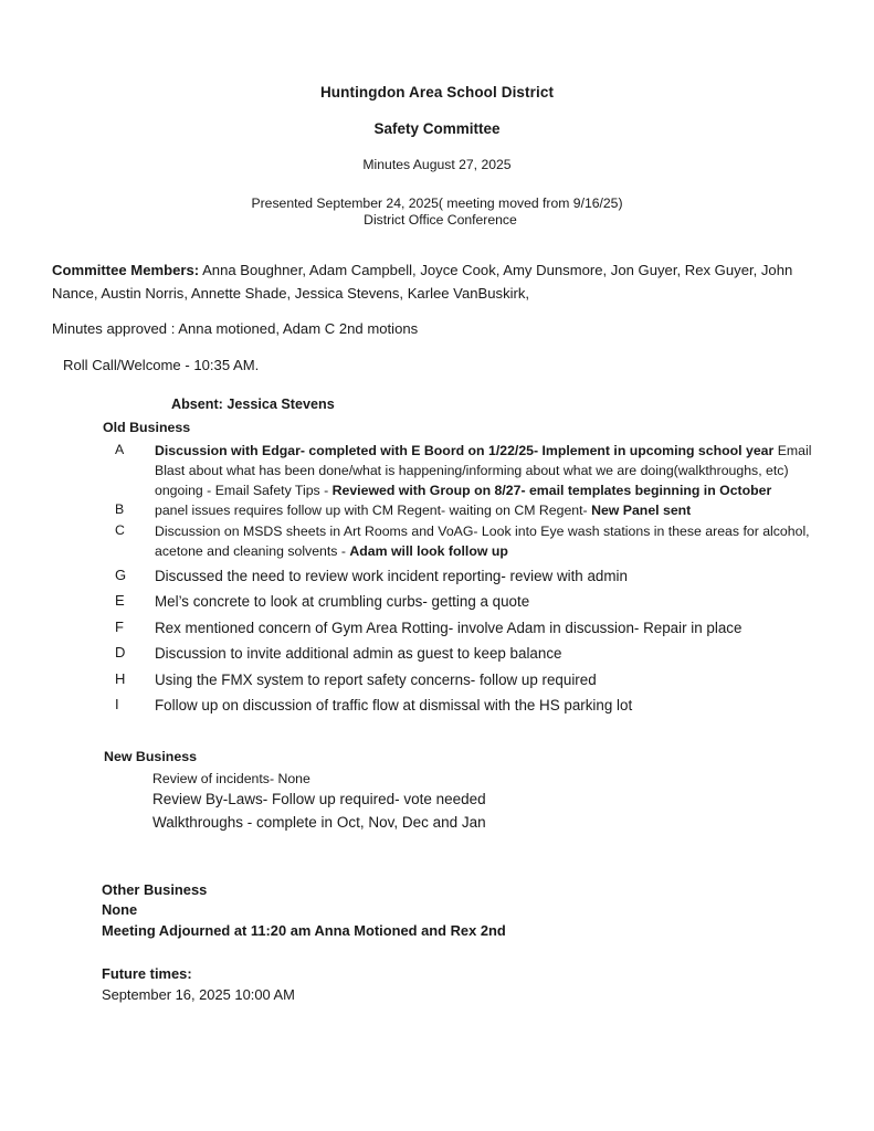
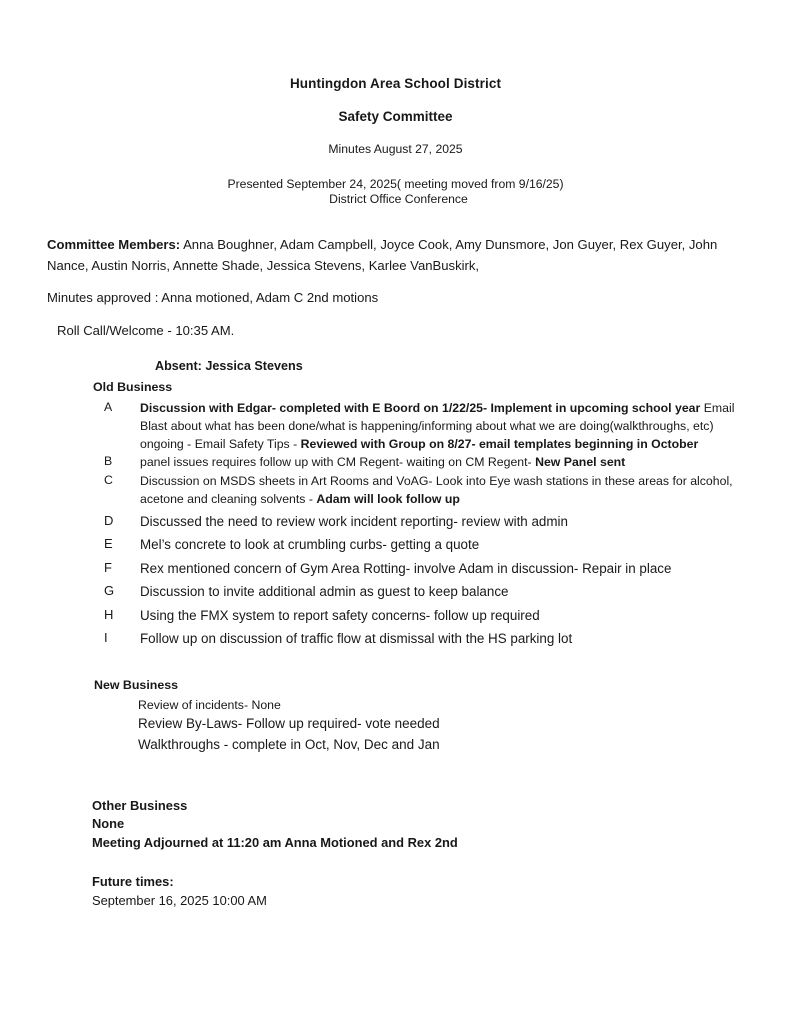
  Huntingdon Area School District
  Safety Committee
  Minutes August 27, 2025
  Presented September 24, 2025( meeting moved from 9/16/25)
  District Office Conference
  Committee Members: Anna Boughner, Adam Campbell, Joyce Cook, Amy Dunsmore, Jon Guyer, Rex Guyer, John Nance, Austin Norris, Annette Shade, Jessica Stevens, Karlee VanBuskirk,
  Minutes approved : Anna motioned, Adam C 2nd motions
  Roll Call/Welcome - 10:35 AM.
  Absent: Jessica Stevens
  Old Business
  A
  Discussion with Edgar- completed with E Boord on 1/22/25- Implement in upcoming school year Email Blast about what has been done/what is happening/informing about what we are doing(walkthroughs, etc) ongoing - Email Safety Tips - Reviewed with Group on 8/27- email templates beginning in October
  B
  panel issues requires follow up with CM Regent- waiting on CM Regent- New Panel sent
  C
  Discussion on MSDS sheets in Art Rooms and VoAG- Look into Eye wash stations in these areas for alcohol, acetone and cleaning solvents - Adam will look follow up
- G
+ D
  Discussed the need to review work incident reporting- review with admin
  E
  Mel’s concrete to look at crumbling curbs- getting a quote
  F
  Rex mentioned concern of Gym Area Rotting- involve Adam in discussion- Repair in place
- D
+ G
  Discussion to invite additional admin as guest to keep balance
  H
  Using the FMX system to report safety concerns- follow up required
  I
  Follow up on discussion of traffic flow at dismissal with the HS parking lot
  New Business
  Review of incidents- None
  Review By-Laws- Follow up required- vote needed
  Walkthroughs - complete in Oct, Nov, Dec and Jan
  Other Business
  None
  Meeting Adjourned at 11:20 am Anna Motioned and Rex 2nd
  Future times:
  September 16, 2025 10:00 AM
